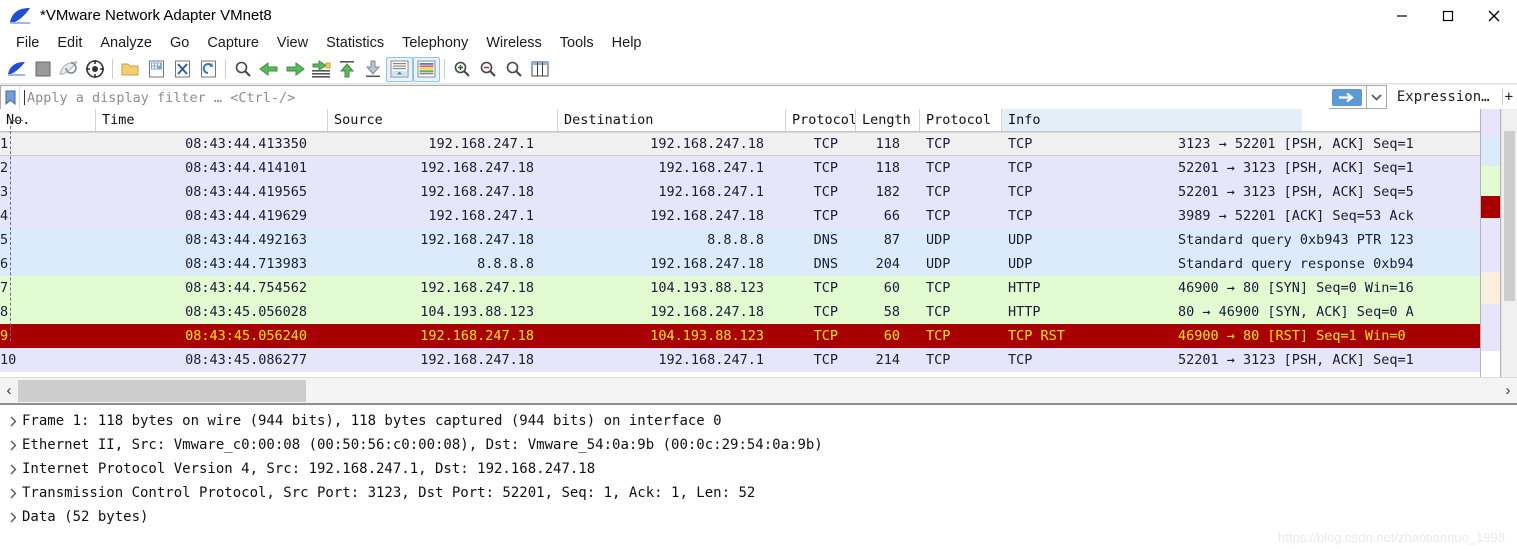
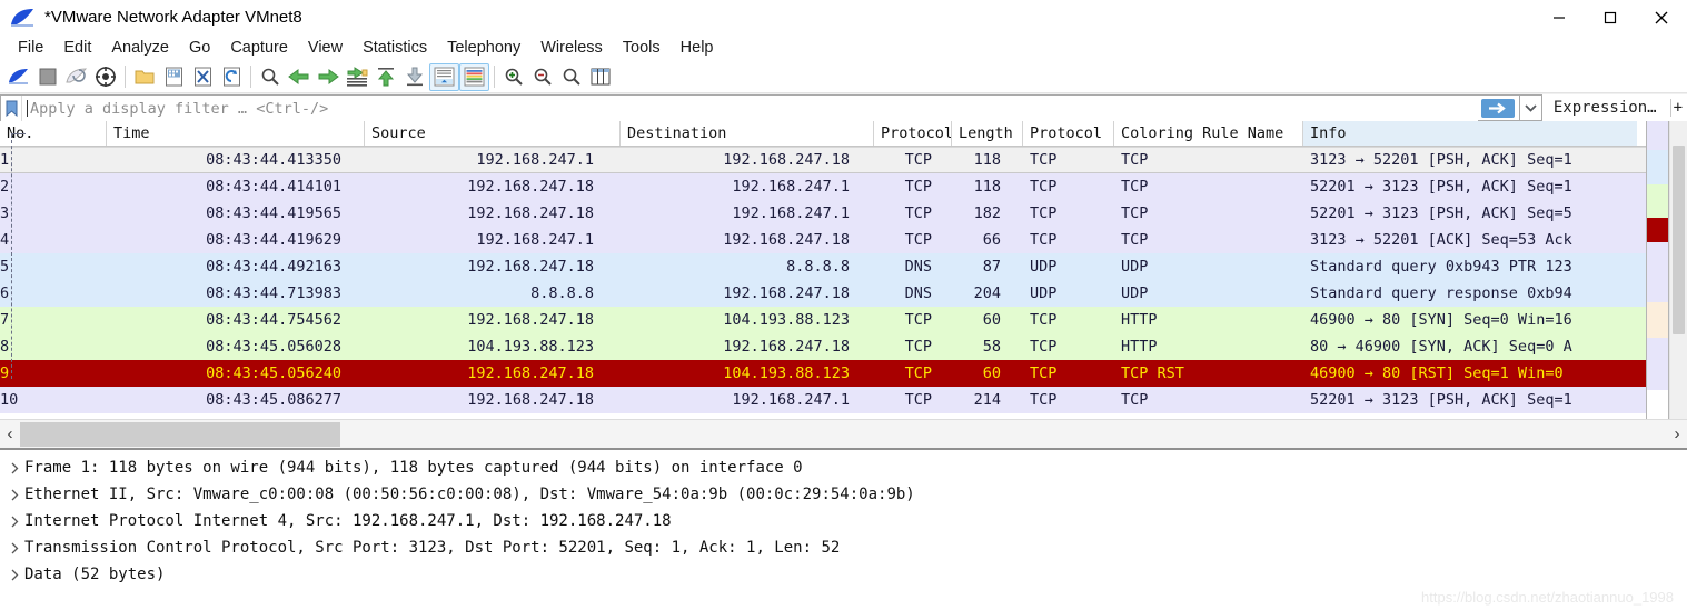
  *VMware Network Adapter VMnet8
  File
  Edit
  Analyze
  Go
  Capture
  View
  Statistics
  Telephony
  Wireless
  Tools
  Help
  Apply a display filter … <Ctrl-/>
  Expression…
  +
  Time
  Source
  Destination
  Protocol
  Length
  Protocol
+ Coloring Rule Name
  Info
  1
  08:43:44.413350
  192.168.247.1
  192.168.247.18
  TCP
  118
  TCP
  TCP
  3123 → 52201 [PSH, ACK] Seq=1
  2
  08:43:44.414101
  192.168.247.18
  192.168.247.1
  TCP
  118
  TCP
  TCP
  52201 → 3123 [PSH, ACK] Seq=1
  3
  08:43:44.419565
  192.168.247.18
  192.168.247.1
  TCP
  182
  TCP
  TCP
  52201 → 3123 [PSH, ACK] Seq=5
  4
  08:43:44.419629
  192.168.247.1
  192.168.247.18
  TCP
  66
  TCP
  TCP
- 3989 → 52201 [ACK] Seq=53 Ack
+ 3123 → 52201 [ACK] Seq=53 Ack
  5
  08:43:44.492163
  192.168.247.18
  8.8.8.8
  DNS
  87
  UDP
  UDP
  Standard query 0xb943 PTR 123
  6
  08:43:44.713983
  8.8.8.8
  192.168.247.18
  DNS
  204
  UDP
  UDP
  Standard query response 0xb94
  7
  08:43:44.754562
  192.168.247.18
  104.193.88.123
  TCP
  60
  TCP
  HTTP
  46900 → 80 [SYN] Seq=0 Win=16
  8
  08:43:45.056028
  104.193.88.123
  192.168.247.18
  TCP
  58
  TCP
  HTTP
  80 → 46900 [SYN, ACK] Seq=0 A
  9
  08:43:45.056240
  192.168.247.18
  104.193.88.123
  TCP
  60
  TCP
  TCP RST
  46900 → 80 [RST] Seq=1 Win=0
  10
  08:43:45.086277
  192.168.247.18
  192.168.247.1
  TCP
  214
  TCP
  TCP
  52201 → 3123 [PSH, ACK] Seq=1
  ‹
  ›
  Frame 1: 118 bytes on wire (944 bits), 118 bytes captured (944 bits) on interface 0
  Ethernet II, Src: Vmware_c0:00:08 (00:50:56:c0:00:08), Dst: Vmware_54:0a:9b (00:0c:29:54:0a:9b)
- Internet Protocol Version 4, Src: 192.168.247.1, Dst: 192.168.247.18
+ Internet Protocol Internet 4, Src: 192.168.247.1, Dst: 192.168.247.18
  Transmission Control Protocol, Src Port: 3123, Dst Port: 52201, Seq: 1, Ack: 1, Len: 52
  Data (52 bytes)
